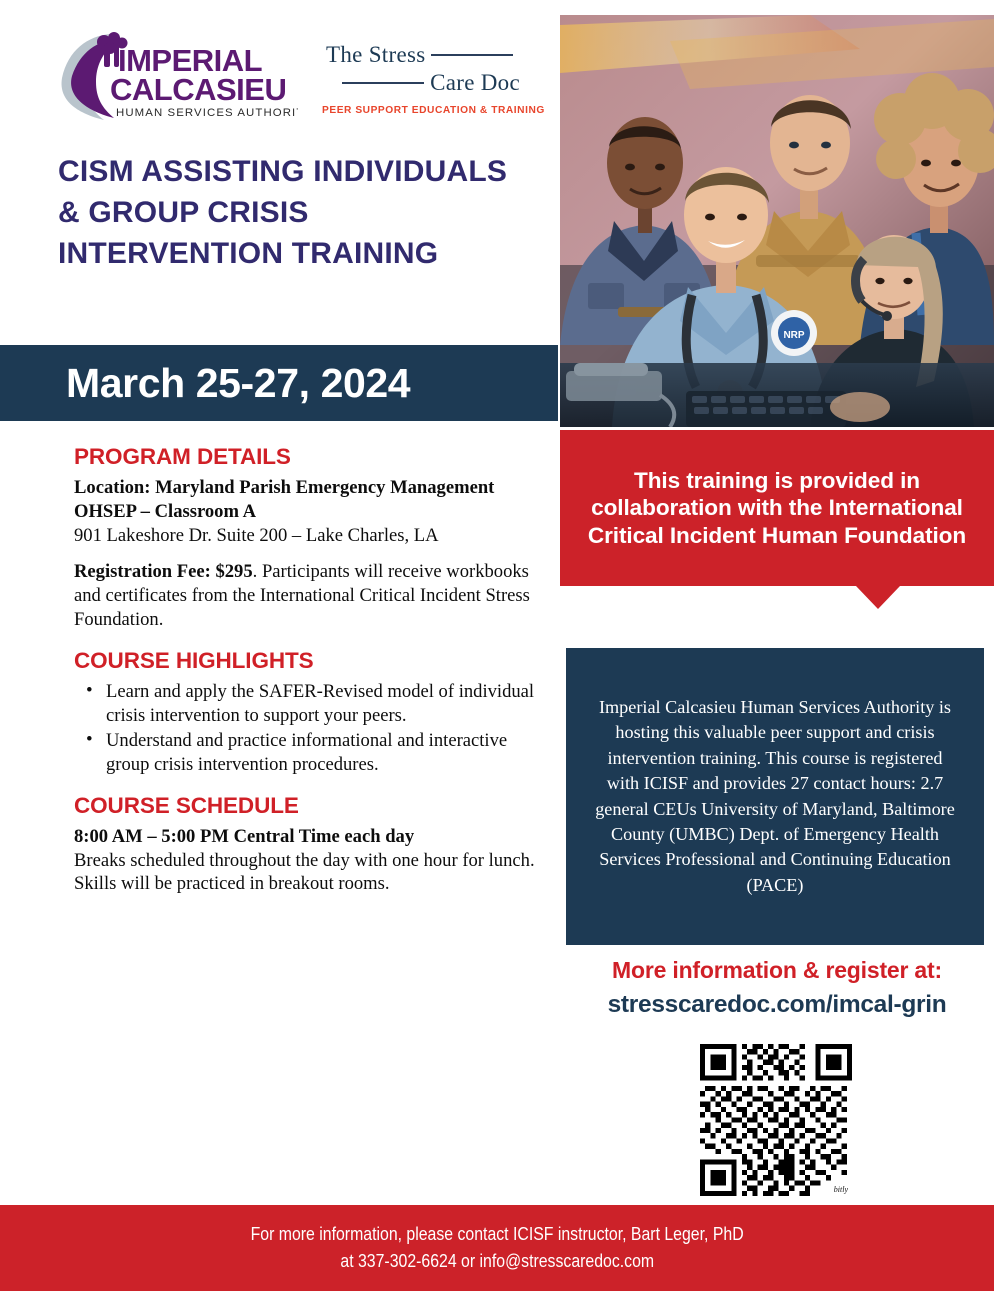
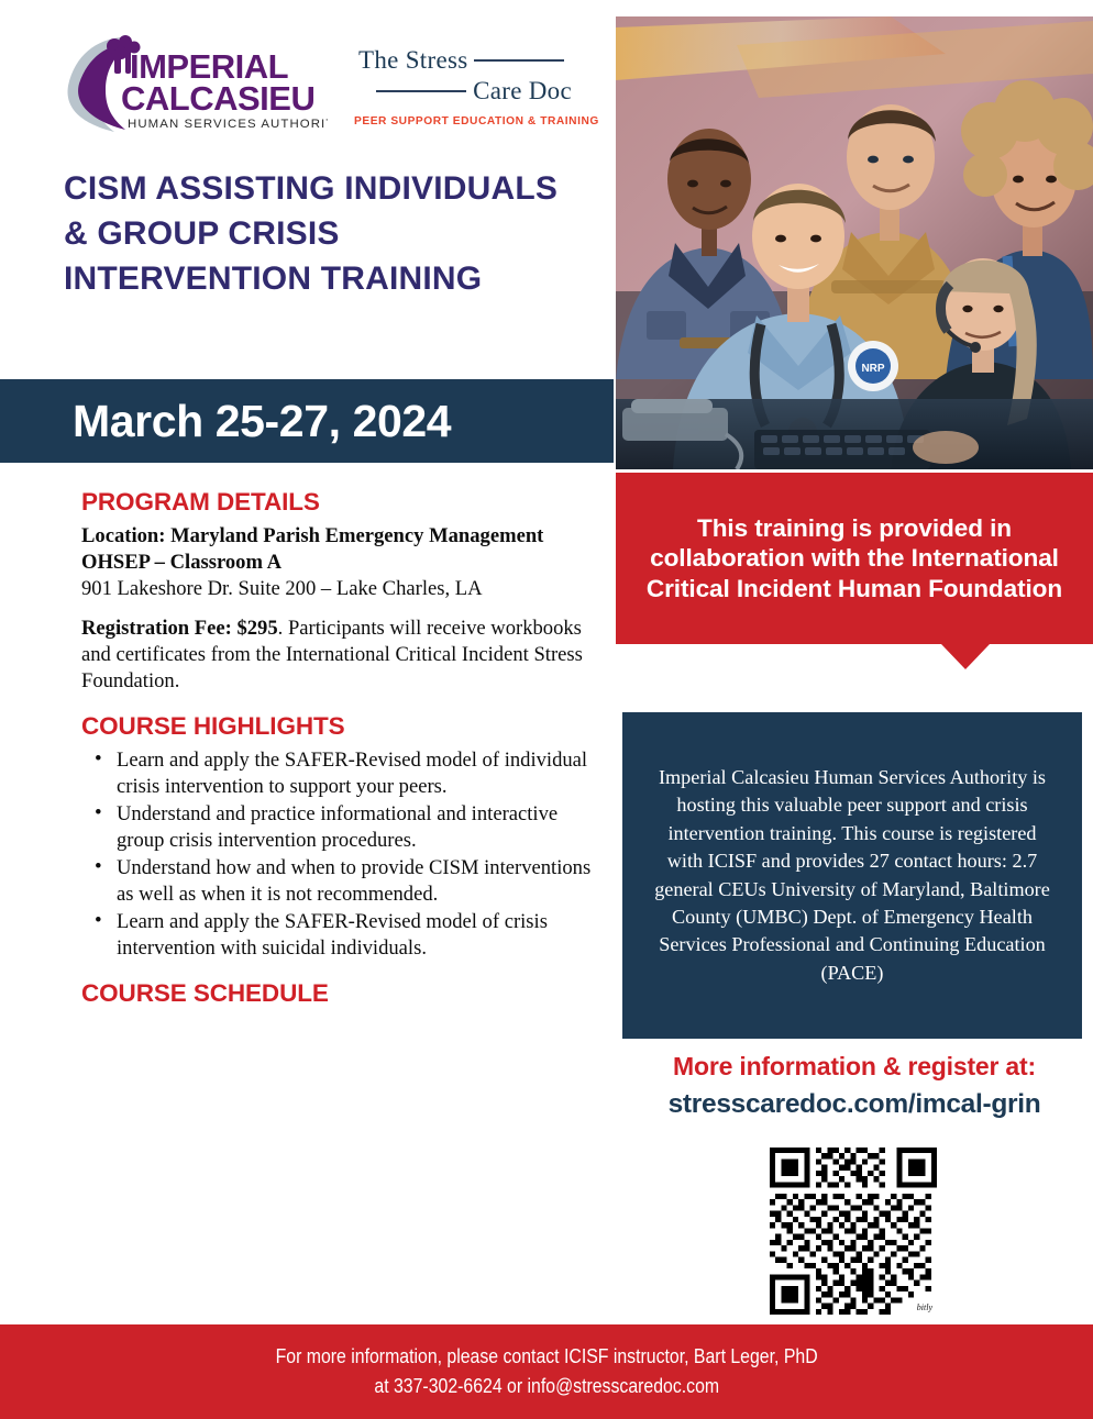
  IMPERIAL
  CALCASIEU
  HUMAN SERVICES AUTHORI
  The Stress
  Care Doc
  PEER SUPPORT EDUCATION & TRAINING
  CISM ASSISTING INDIVIDUALS & GROUP CRISIS INTERVENTION TRAINING
  March 25-27, 2024
  PROGRAM DETAILS
  Location: Maryland Parish Emergency Management OHSEP – Classroom A
  901 Lakeshore Dr. Suite 200 – Lake Charles, LA
  Registration Fee: $295. Participants will receive workbooks and certificates from the International Critical Incident Stress Foundation.
  COURSE HIGHLIGHTS
  Learn and apply the SAFER-Revised model of individual crisis intervention to support your peers.
  Understand and practice informational and interactive group crisis intervention procedures.
+ Understand how and when to provide CISM interventions as well as when it is not recommended.
+ Learn and apply the SAFER-Revised model of crisis intervention with suicidal individuals.
  COURSE SCHEDULE
- 8:00 AM – 5:00 PM Central Time each day
- Breaks scheduled throughout the day with one hour for lunch. Skills will be practiced in breakout rooms.
  NRP
  This training is provided in collaboration with the International Critical Incident Human Foundation
  Imperial Calcasieu Human Services Authority is hosting this valuable peer support and crisis intervention training. This course is registered with ICISF and provides 27 contact hours: 2.7 general CEUs University of Maryland, Baltimore County (UMBC) Dept. of Emergency Health Services Professional and Continuing Education (PACE)
  More information & register at:
  stresscaredoc.com/imcal-grin
  bitly
  For more information, please contact ICISF instructor, Bart Leger, PhD
  at 337-302-6624 or info@stresscaredoc.com
